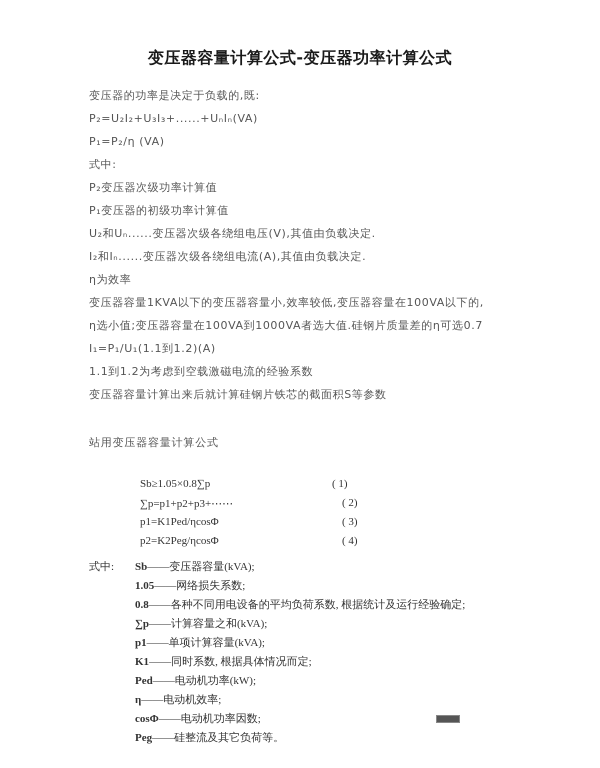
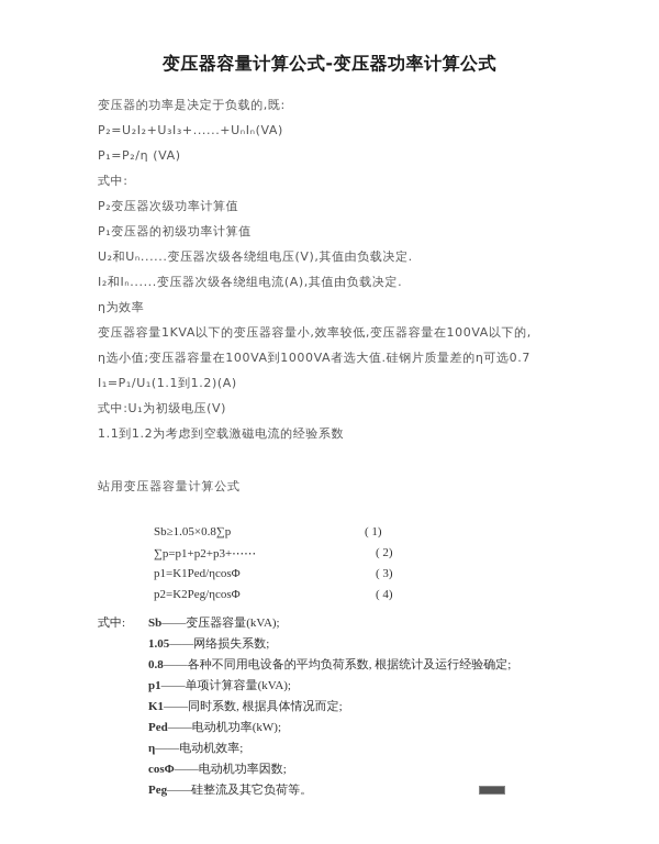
  变压器容量计算公式-变压器功率计算公式
  变压器的功率是决定于负载的,既:
  P₂=U₂I₂+U₃I₃+......+UₙIₙ(VA)
  P₁=P₂/η (VA)
  式中:
  P₂变压器次级功率计算值
  P₁变压器的初级功率计算值
  U₂和Uₙ......变压器次级各绕组电压(V),其值由负载决定.
  I₂和Iₙ......变压器次级各绕组电流(A),其值由负载决定.
  η为效率
  变压器容量1KVA以下的变压器容量小,效率较低,变压器容量在100VA以下的,
  η选小值;变压器容量在100VA到1000VA者选大值.硅钢片质量差的η可选0.7
  I₁=P₁/U₁(1.1到1.2)(A)
+ 式中:U₁为初级电压(V)
  1.1到1.2为考虑到空载激磁电流的经验系数
- 变压器容量计算出来后就计算硅钢片铁芯的截面积S等参数
  站用变压器容量计算公式
  Sb≥1.05×0.8∑p
  ( 1)
  ∑p=p1+p2+p3+⋯⋯
  ( 2)
  p1=K1Ped/ηcosΦ
  ( 3)
  p2=K2Peg/ηcosΦ
  ( 4)
  式中:
  Sb——变压器容量(kVA);
  1.05——网络损失系数;
  0.8——各种不同用电设备的平均负荷系数, 根据统计及运行经验确定;
- ∑p——计算容量之和(kVA);
  p1——单项计算容量(kVA);
  K1——同时系数, 根据具体情况而定;
  Ped——电动机功率(kW);
  η——电动机效率;
  cosΦ——电动机功率因数;
  Peg——硅整流及其它负荷等。
